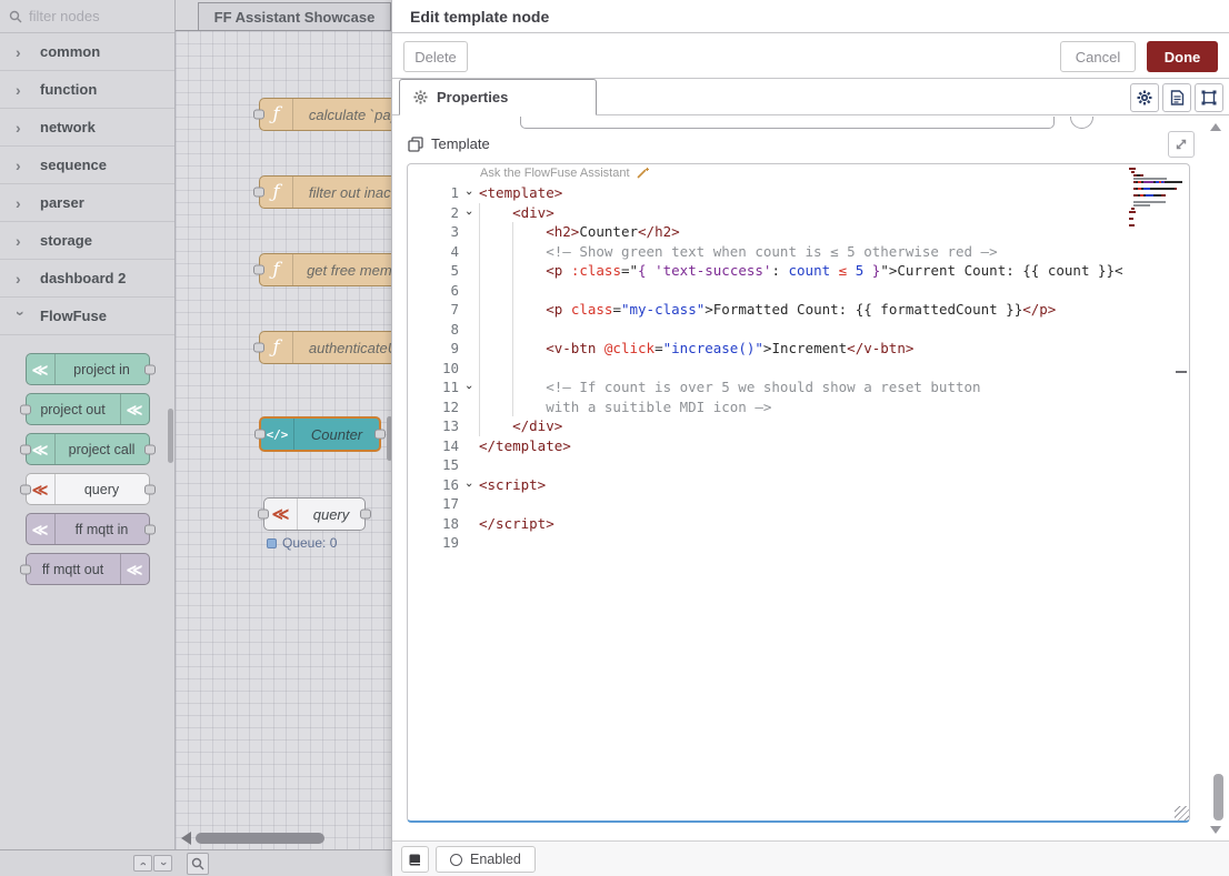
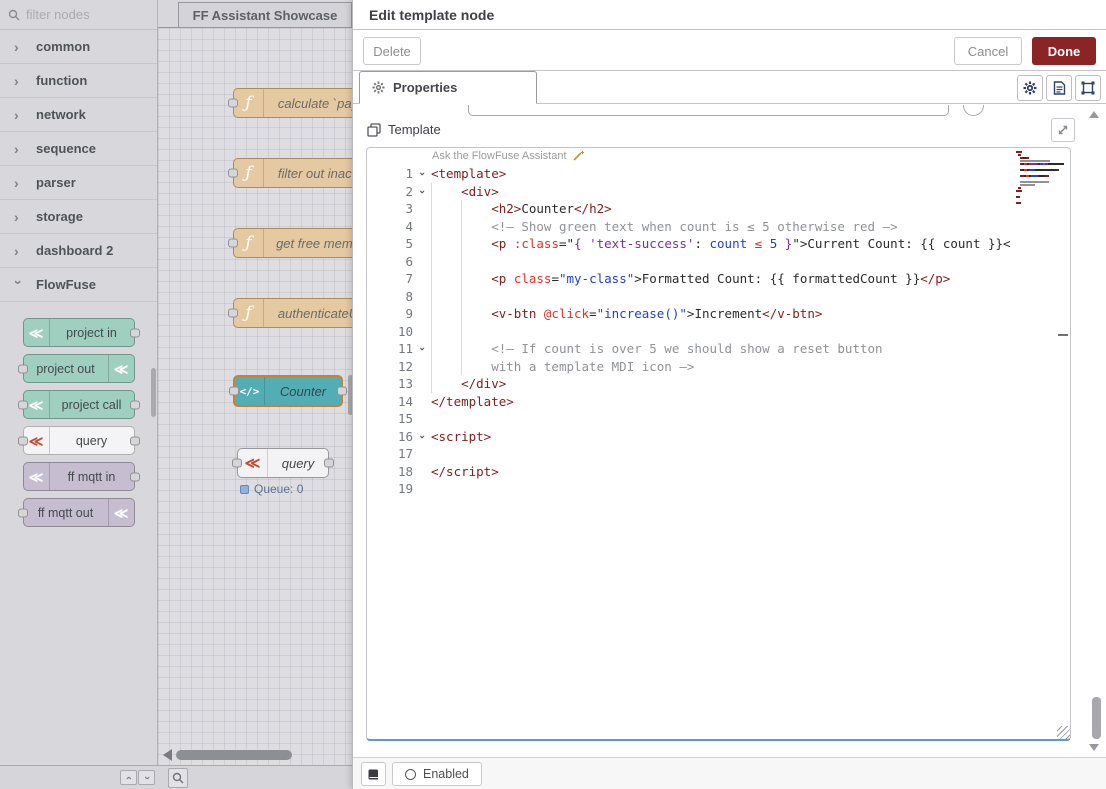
  filter nodes
  ›
  common
  ›
  function
  ›
  network
  ›
  sequence
  ›
  parser
  ›
  storage
  ›
  dashboard 2
  FlowFuse
  ≪
  project in
  project out
  ≪
  ≪
  project call
  ≪
  query
  ≪
  ff mqtt in
  ff mqtt out
  ≪
  FF Assistant Showcase
  ƒ
  calculate `pa
  ƒ
  filter out inac
  ƒ
  get free mem
  ƒ
  authenticate
  </>
  Counter
  ≪
  query
  Queue: 0
  Edit template node
  Delete
  Cancel
  Done
  Properties
  Template
  Ask the FlowFuse Assistant
  1
  <template>
  2
  <div>
  3
  <h2>Counter</h2>
  4
  <!— Show green text when count is ≤ 5 otherwise red —>
  5
  <p :class="{ 'text-success': count ≤ 5 }">Current Count: {{ count }}<
  6
  7
  <p class="my-class">Formatted Count: {{ formattedCount }}</p>
  8
  9
  <v-btn @click="increase()">Increment</v-btn>
  10
  11
  <!— If count is over 5 we should show a reset button
  12
- with a suitible MDI icon —>
+ with a template MDI icon —>
  13
  </div>
  14
  </template>
  15
  16
  <script>
  17
  18
  </script>
  19
  Enabled
